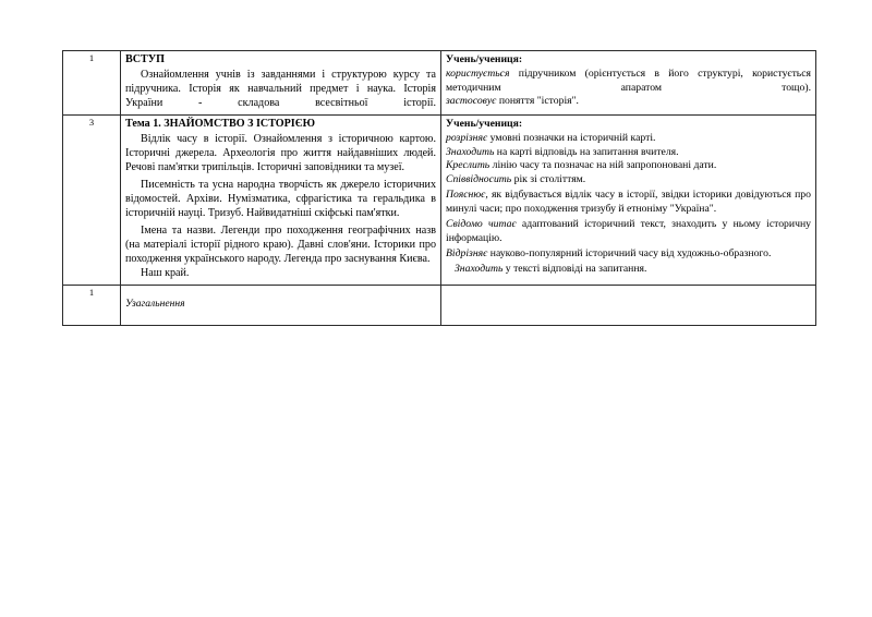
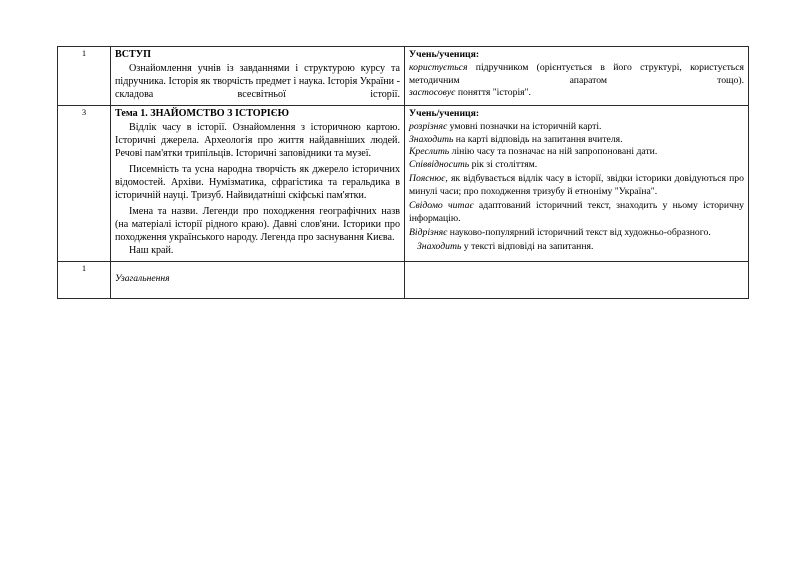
- 1	ВСТУП Ознайомлення учнів із завданнями і структурою курсу та підручника. Історія як навчальний предмет і наука. Історія України - складова всесвітньої історії.	Учень/учениця: користується підручником (орієнтується в його структурі, користується методичним апаратом тощо). застосовує поняття "історія".
+ 1	ВСТУП Ознайомлення учнів із завданнями і структурою курсу та підручника. Історія як творчість предмет і наука. Історія України - складова всесвітньої історії.	Учень/учениця: користується підручником (орієнтується в його структурі, користується методичним апаратом тощо). застосовує поняття "історія".
- 3	Тема 1. ЗНАЙОМСТВО З ІСТОРІЄЮ Відлік часу в історії. Ознайомлення з історичною картою. Історичні джерела. Археологія про життя найдавніших людей. Речові пам'ятки трипільців. Історичні заповідники та музеї. Писемність та усна народна творчість як джерело історичних відомостей. Архіви. Нумізматика, сфрагістика та геральдика в історичній науці. Тризуб. Найвидатніші скіфські пам'ятки. Імена та назви. Легенди про походження географічних назв (на матеріалі історії рідного краю). Давні слов'яни. Історики про походження українського народу. Легенда про заснування Києва. Наш край.	Учень/учениця: розрізняє умовні позначки на історичній карті. Знаходить на карті відповідь на запитання вчителя. Креслить лінію часу та позначає на ній запропоновані дати. Співвідносить рік зі століттям. Пояснює, як відбувається відлік часу в історії, звідки історики довідуються про минулі часи; про походження тризубу й етноніму "Україна". Свідомо читає адаптований історичний текст, знаходить у ньому історичну інформацію. Відрізняє науково-популярний історичний часу від художньо-образного. Знаходить у тексті відповіді на запитання.
+ 3	Тема 1. ЗНАЙОМСТВО З ІСТОРІЄЮ Відлік часу в історії. Ознайомлення з історичною картою. Історичні джерела. Археологія про життя найдавніших людей. Речові пам'ятки трипільців. Історичні заповідники та музеї. Писемність та усна народна творчість як джерело історичних відомостей. Архіви. Нумізматика, сфрагістика та геральдика в історичній науці. Тризуб. Найвидатніші скіфські пам'ятки. Імена та назви. Легенди про походження географічних назв (на матеріалі історії рідного краю). Давні слов'яни. Історики про походження українського народу. Легенда про заснування Києва. Наш край.	Учень/учениця: розрізняє умовні позначки на історичній карті. Знаходить на карті відповідь на запитання вчителя. Креслить лінію часу та позначає на ній запропоновані дати. Співвідносить рік зі століттям. Пояснює, як відбувається відлік часу в історії, звідки історики довідуються про минулі часи; про походження тризубу й етноніму "Україна". Свідомо читає адаптований історичний текст, знаходить у ньому історичну інформацію. Відрізняє науково-популярний історичний текст від художньо-образного. Знаходить у тексті відповіді на запитання.
  1	Узагальнення
